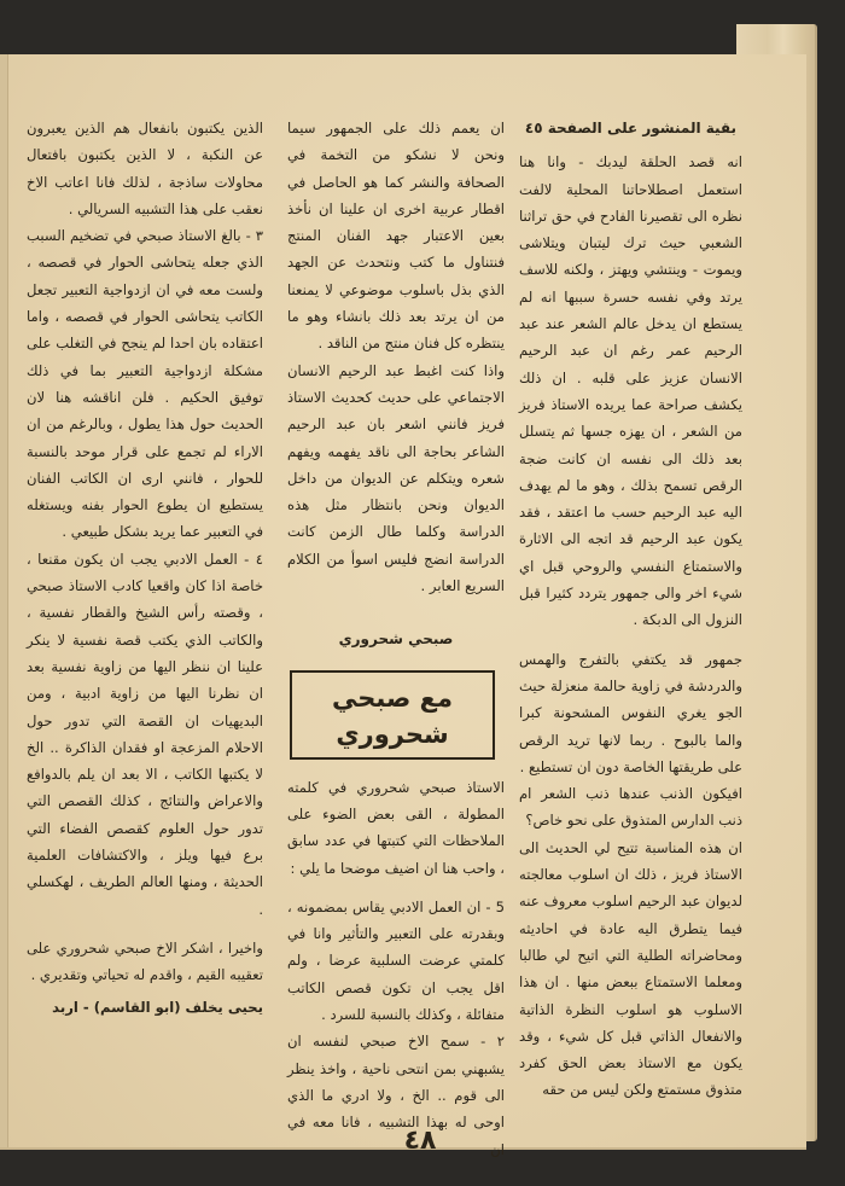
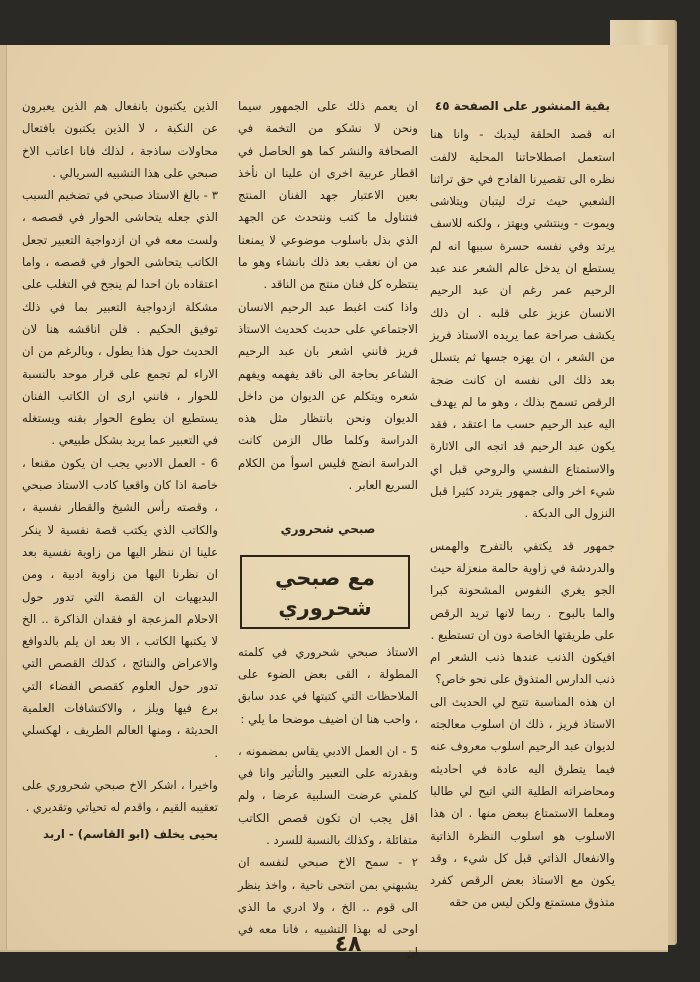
  بقية المنشور على الصفحة ٤٥
  انه قصد الحلقة ليدبك - وانا هنا استعمل اصطلاحاتنا المحلية لالفت نظره الى تقصيرنا الفادح في حق تراثنا الشعبي حيث ترك ليتبان ويتلاشى ويموت - وينتشي ويهتز ، ولكنه للاسف يرتد وفي نفسه حسرة سببها انه لم يستطع ان يدخل عالم الشعر عند عبد الرحيم عمر رغم ان عبد الرحيم الانسان عزيز على قلبه . ان ذلك يكشف صراحة عما يريده الاستاذ فريز من الشعر ، ان يهزه جسها ثم يتسلل بعد ذلك الى نفسه ان كانت ضجة الرقص تسمح بذلك ، وهو ما لم يهدف اليه عبد الرحيم حسب ما اعتقد ، فقد يكون عبد الرحيم قد اتجه الى الاثارة والاستمتاع النفسي والروحي قبل اي شيء اخر والى جمهور يتردد كثيرا قبل النزول الى الدبكة .
  جمهور قد يكتفي بالتفرج والهمس والدردشة في زاوية حالمة منعزلة حيث الجو يغري النفوس المشحونة كبرا والما بالبوح . ربما لانها تريد الرقص على طريقتها الخاصة دون ان تستطيع .
  افيكون الذنب عندها ذنب الشعر ام ذنب الدارس المتذوق على نحو خاص؟
- ان هذه المناسبة تتيح لي الحديث الى الاستاذ فريز ، ذلك ان اسلوب معالجته لديوان عبد الرحيم اسلوب معروف عنه فيما يتطرق اليه عادة في احاديثه ومحاضراته الطلية التي اتيح لي طالبا ومعلما الاستمتاع ببعض منها . ان هذا الاسلوب هو اسلوب النظرة الذاتية والانفعال الذاتي قبل كل شيء ، وقد يكون مع الاستاذ بعض الحق كفرد متذوق مستمتع ولكن ليس من حقه
+ ان هذه المناسبة تتيح لي الحديث الى الاستاذ فريز ، ذلك ان اسلوب معالجته لديوان عبد الرحيم اسلوب معروف عنه فيما يتطرق اليه عادة في احاديثه ومحاضراته الطلية التي اتيح لي طالبا ومعلما الاستمتاع ببعض منها . ان هذا الاسلوب هو اسلوب النظرة الذاتية والانفعال الذاتي قبل كل شيء ، وقد يكون مع الاستاذ بعض الرقص كفرد متذوق مستمتع ولكن ليس من حقه
- ان يعمم ذلك على الجمهور سيما ونحن لا نشكو من التخمة في الصحافة والنشر كما هو الحاصل في اقطار عربية اخرى ان علينا ان نأخذ بعين الاعتبار جهد الفنان المنتج فنتناول ما كتب ونتحدث عن الجهد الذي بذل باسلوب موضوعي لا يمنعنا من ان يرتد بعد ذلك بانشاء وهو ما ينتظره كل فنان منتج من الناقد .
+ ان يعمم ذلك على الجمهور سيما ونحن لا نشكو من التخمة في الصحافة والنشر كما هو الحاصل في اقطار عربية اخرى ان علينا ان نأخذ بعين الاعتبار جهد الفنان المنتج فنتناول ما كتب ونتحدث عن الجهد الذي بذل باسلوب موضوعي لا يمنعنا من ان نعقب بعد ذلك بانشاء وهو ما ينتظره كل فنان منتج من الناقد .
  واذا كنت اغبط عبد الرحيم الانسان الاجتماعي على حديث كحديث الاستاذ فريز فانني اشعر بان عبد الرحيم الشاعر بحاجة الى ناقد يفهمه ويفهم شعره ويتكلم عن الديوان من داخل الديوان ونحن بانتظار مثل هذه الدراسة وكلما طال الزمن كانت الدراسة انضج فليس اسوأ من الكلام السريع العابر .
  صبحي شحروري
  مع صبحي شحروري
  الاستاذ صبحي شحروري في كلمته المطولة ، القى بعض الضوء على الملاحظات التي كتبتها في عدد سابق ، واحب هنا ان اضيف موضحا ما يلي :
  5 - ان العمل الادبي يقاس بمضمونه ، وبقدرته على التعبير والتأثير وانا في كلمتي عرضت السلبية عرضا ، ولم اقل يجب ان تكون قصص الكاتب متفائلة ، وكذلك بالنسبة للسرد .
  ٢ - سمح الاخ صبحي لنفسه ان يشبهني بمن انتحى ناحية ، واخذ ينظر الى قوم .. الخ ، ولا ادري ما الذي اوحى له بهذا التشبيه ، فانا معه في ان
- الذين يكتبون بانفعال هم الذين يعبرون عن النكبة ، لا الذين يكتبون بافتعال محاولات ساذجة ، لذلك فانا اعاتب الاخ نعقب على هذا التشبيه السريالي .
+ الذين يكتبون بانفعال هم الذين يعبرون عن النكبة ، لا الذين يكتبون بافتعال محاولات ساذجة ، لذلك فانا اعاتب الاخ صبحي على هذا التشبيه السريالي .
  ٣ - بالغ الاستاذ صبحي في تضخيم السبب الذي جعله يتحاشى الحوار في قصصه ، ولست معه في ان ازدواجية التعبير تجعل الكاتب يتحاشى الحوار في قصصه ، واما اعتقاده بان احدا لم ينجح في التغلب على مشكلة ازدواجية التعبير بما في ذلك توفيق الحكيم . فلن اناقشه هنا لان الحديث حول هذا يطول ، وبالرغم من ان الاراء لم تجمع على قرار موحد بالنسبة للحوار ، فانني ارى ان الكاتب الفنان يستطيع ان يطوع الحوار بفنه ويستغله في التعبير عما يريد بشكل طبيعي .
- ٤ - العمل الادبي يجب ان يكون مقنعا ، خاصة اذا كان واقعيا كادب الاستاذ صبحي ، وقصته رأس الشيخ والقطار نفسية ، والكاتب الذي يكتب قصة نفسية لا ينكر علينا ان ننظر اليها من زاوية نفسية بعد ان نظرنا اليها من زاوية ادبية ، ومن البديهيات ان القصة التي تدور حول الاحلام المزعجة او فقدان الذاكرة .. الخ لا يكتبها الكاتب ، الا بعد ان يلم بالدوافع والاعراض والنتائج ، كذلك القصص التي تدور حول العلوم كقصص الفضاء التي برع فيها ويلز ، والاكتشافات العلمية الحديثة ، ومنها العالم الطريف ، لهكسلي .
+ 6 - العمل الادبي يجب ان يكون مقنعا ، خاصة اذا كان واقعيا كادب الاستاذ صبحي ، وقصته رأس الشيخ والقطار نفسية ، والكاتب الذي يكتب قصة نفسية لا ينكر علينا ان ننظر اليها من زاوية نفسية بعد ان نظرنا اليها من زاوية ادبية ، ومن البديهيات ان القصة التي تدور حول الاحلام المزعجة او فقدان الذاكرة .. الخ لا يكتبها الكاتب ، الا بعد ان يلم بالدوافع والاعراض والنتائج ، كذلك القصص التي تدور حول العلوم كقصص الفضاء التي برع فيها ويلز ، والاكتشافات العلمية الحديثة ، ومنها العالم الطريف ، لهكسلي .
  واخيرا ، اشكر الاخ صبحي شحروري على تعقيبه القيم ، واقدم له تحياتي وتقديري .
  يحيى يخلف (ابو القاسم) - اربد
  ٤٨
